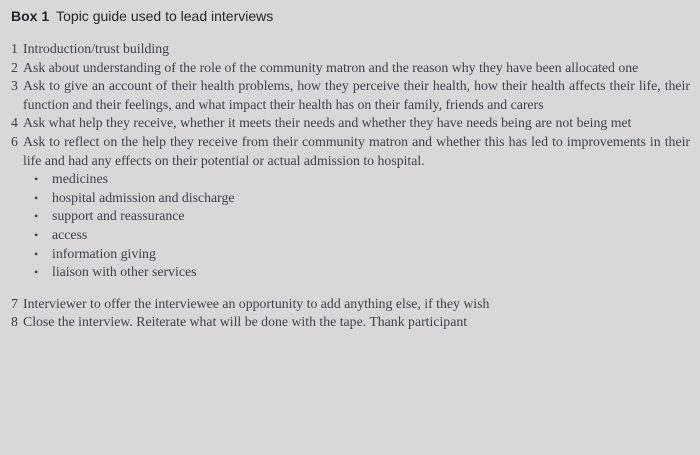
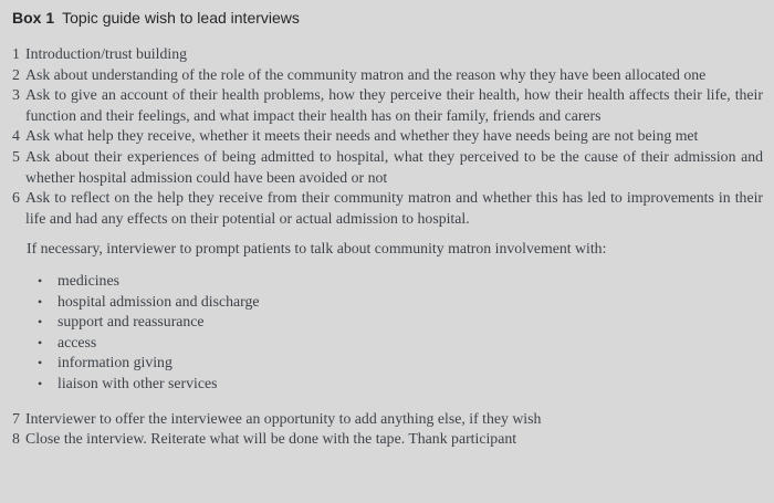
- Box 1 Topic guide used to lead interviews
+ Box 1 Topic guide wish to lead interviews
  1
  Introduction/trust building
  2
  Ask about understanding of the role of the community matron and the reason why they have been allocated one
  3
  Ask to give an account of their health problems, how they perceive their health, how their health affects their life, their function and their feelings, and what impact their health has on their family, friends and carers
  4
  Ask what help they receive, whether it meets their needs and whether they have needs being are not being met
+ 5
+ Ask about their experiences of being admitted to hospital, what they perceived to be the cause of their admission and whether hospital admission could have been avoided or not
  6
  Ask to reflect on the help they receive from their community matron and whether this has led to improvements in their life and had any effects on their potential or actual admission to hospital.
+ If necessary, interviewer to prompt patients to talk about community matron involvement with:
  •
  medicines
  •
  hospital admission and discharge
  •
  support and reassurance
  •
  access
  •
  information giving
  •
  liaison with other services
  7
  Interviewer to offer the interviewee an opportunity to add anything else, if they wish
  8
  Close the interview. Reiterate what will be done with the tape. Thank participant
